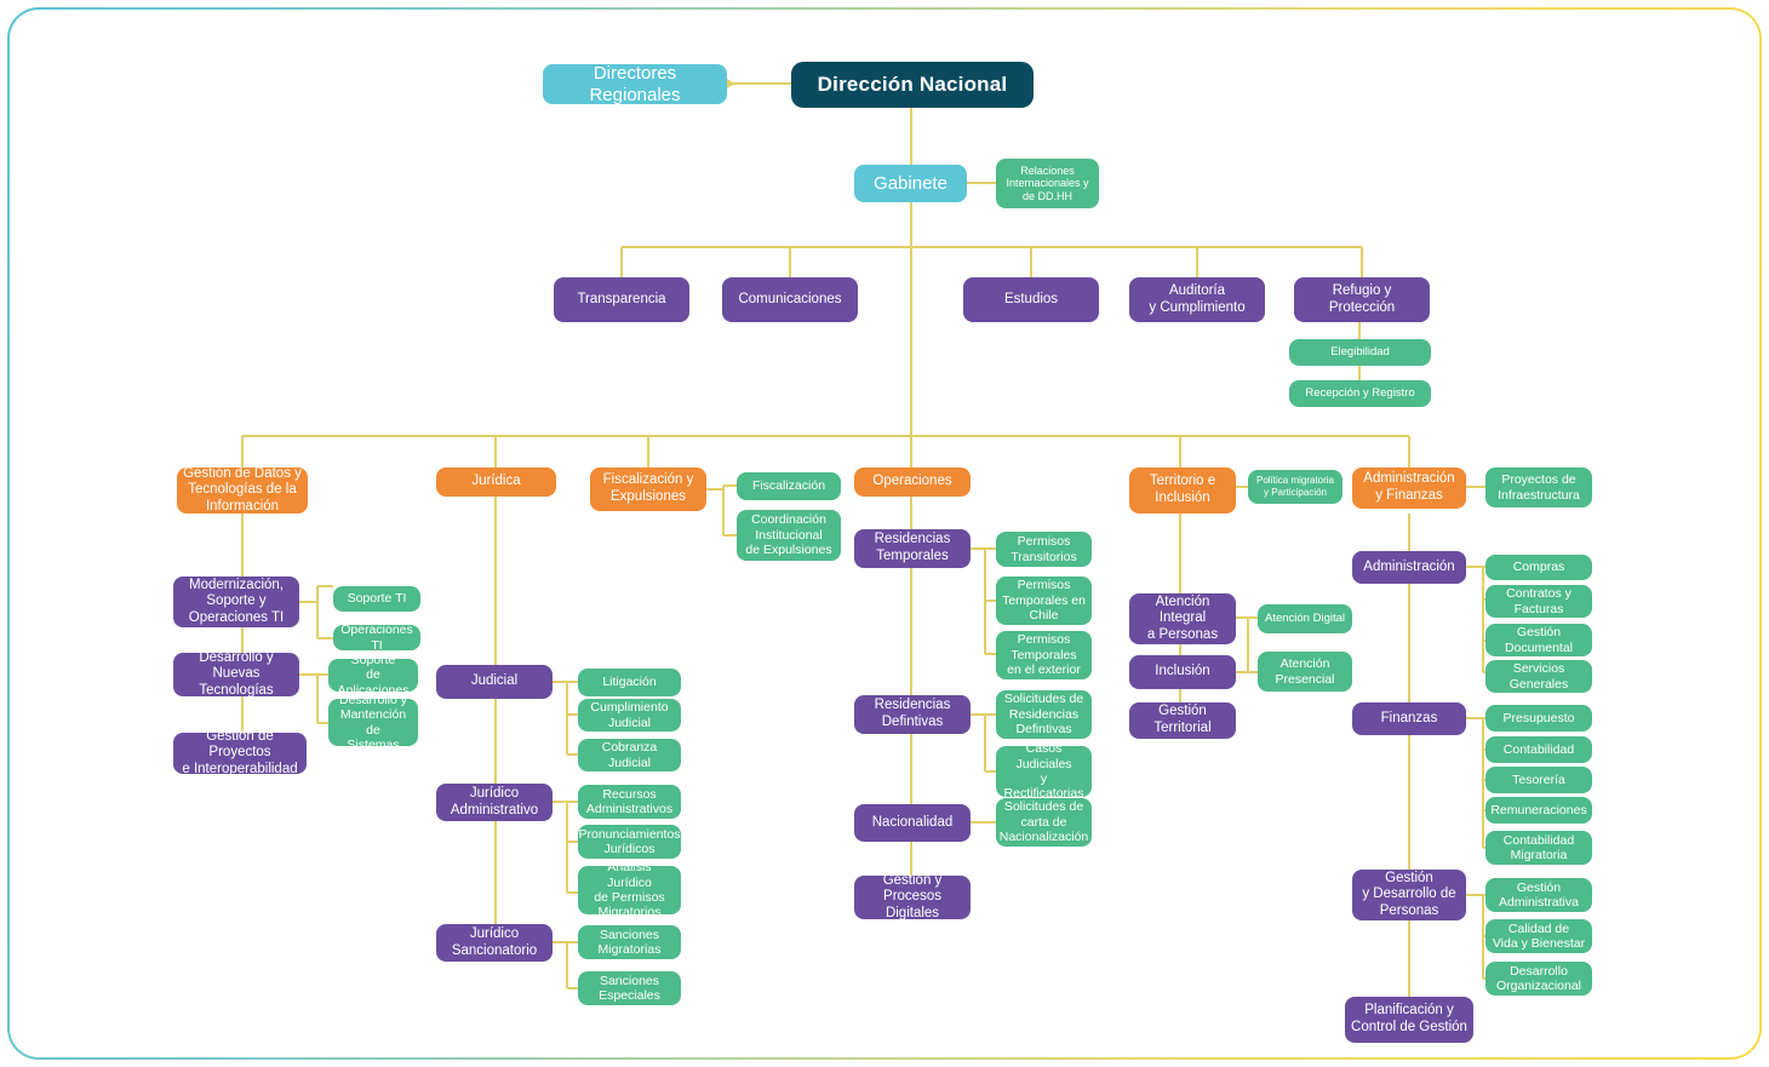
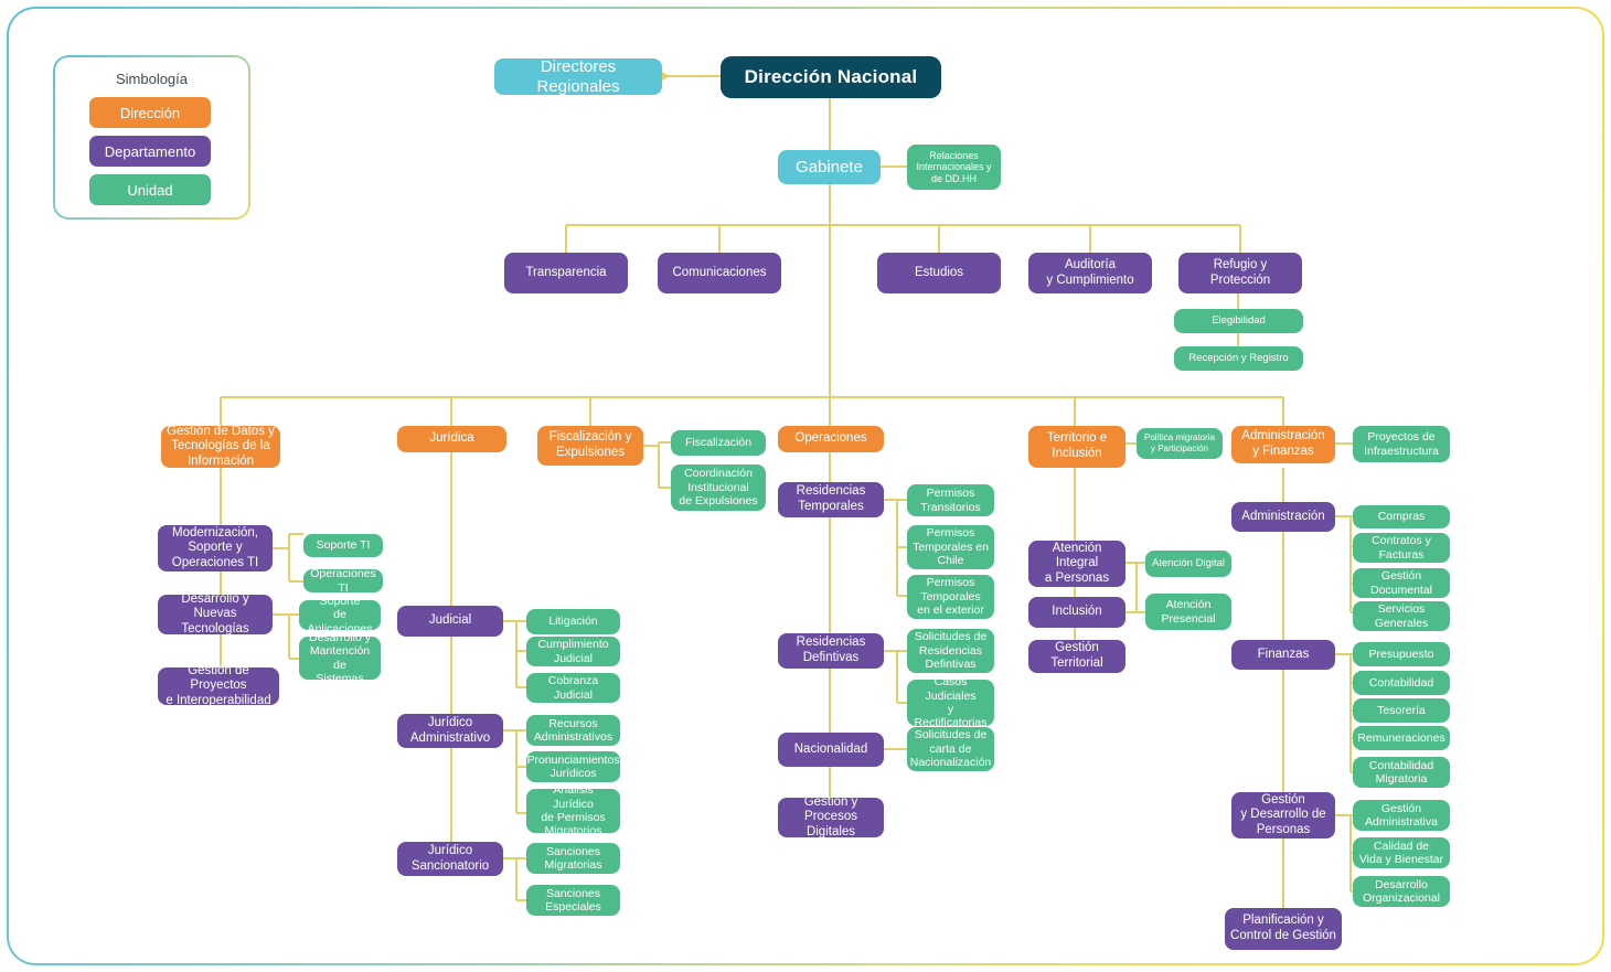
+ Simbología
+ Dirección
+ Departamento
+ Unidad
  Dirección Nacional
  Directores Regionales
  Gabinete
  Relaciones
  Internacionales y
  de DD.HH
  Transparencia
  Comunicaciones
  Estudios
  Auditoría
  y Cumplimiento
  Refugio y
  Protección
  Elegibilidad
  Recepción y Registro
  Gestión de Datos y
  Tecnologías de la
  Información
  Modernización,
  Soporte y
  Operaciones TI
  Soporte TI
  Operaciones TI
  Desarrollo y Nuevas
  Tecnologías
  Soporte
  de Aplicaciones
  Desarrollo y
  Mantención de
  Sistemas
  Gestión de Proyectos
  e Interoperabilidad
  Jurídica
  Judicial
  Litigación
  Cumplimiento
  Judicial
  Cobranza
  Judicial
  Jurídico
  Administrativo
  Recursos
  Administrativos
  Pronunciamientos
  Jurídicos
  Análisis Jurídico
  de Permisos
  Migratorios
  Jurídico
  Sancionatorio
  Sanciones
  Migratorias
  Sanciones
  Especiales
  Fiscalización y
  Expulsiones
  Fiscalización
  Coordinación
  Institucional
  de Expulsiones
  Operaciones
  Residencias
  Temporales
  Permisos
  Transitorios
  Permisos
  Temporales en
  Chile
  Permisos
  Temporales
  en el exterior
  Residencias
  Defintivas
  Solicitudes de
  Residencias
  Defintivas
  Casos
  Judiciales
  y Rectificatorias
  Nacionalidad
  Solicitudes de
  carta de
  Nacionalización
  Gestión y
  Procesos Digitales
  Territorio e
  Inclusión
  Política migratoria
  y Participación
  Atención
  Integral
  a Personas
  Atención Digital
  Atención
  Presencial
  Inclusión
  Gestión
  Territorial
  Administración
  y Finanzas
  Proyectos de
  Infraestructura
  Administración
  Compras
  Contratos y
  Facturas
  Gestión
  Documental
  Servicios
  Generales
  Finanzas
  Presupuesto
  Contabilidad
  Tesorería
  Remuneraciones
  Contabilidad
  Migratoria
  Gestión
  y Desarrollo de
  Personas
  Gestión
  Administrativa
  Calidad de
  Vida y Bienestar
  Desarrollo
  Organizacional
  Planificación y
  Control de Gestión
